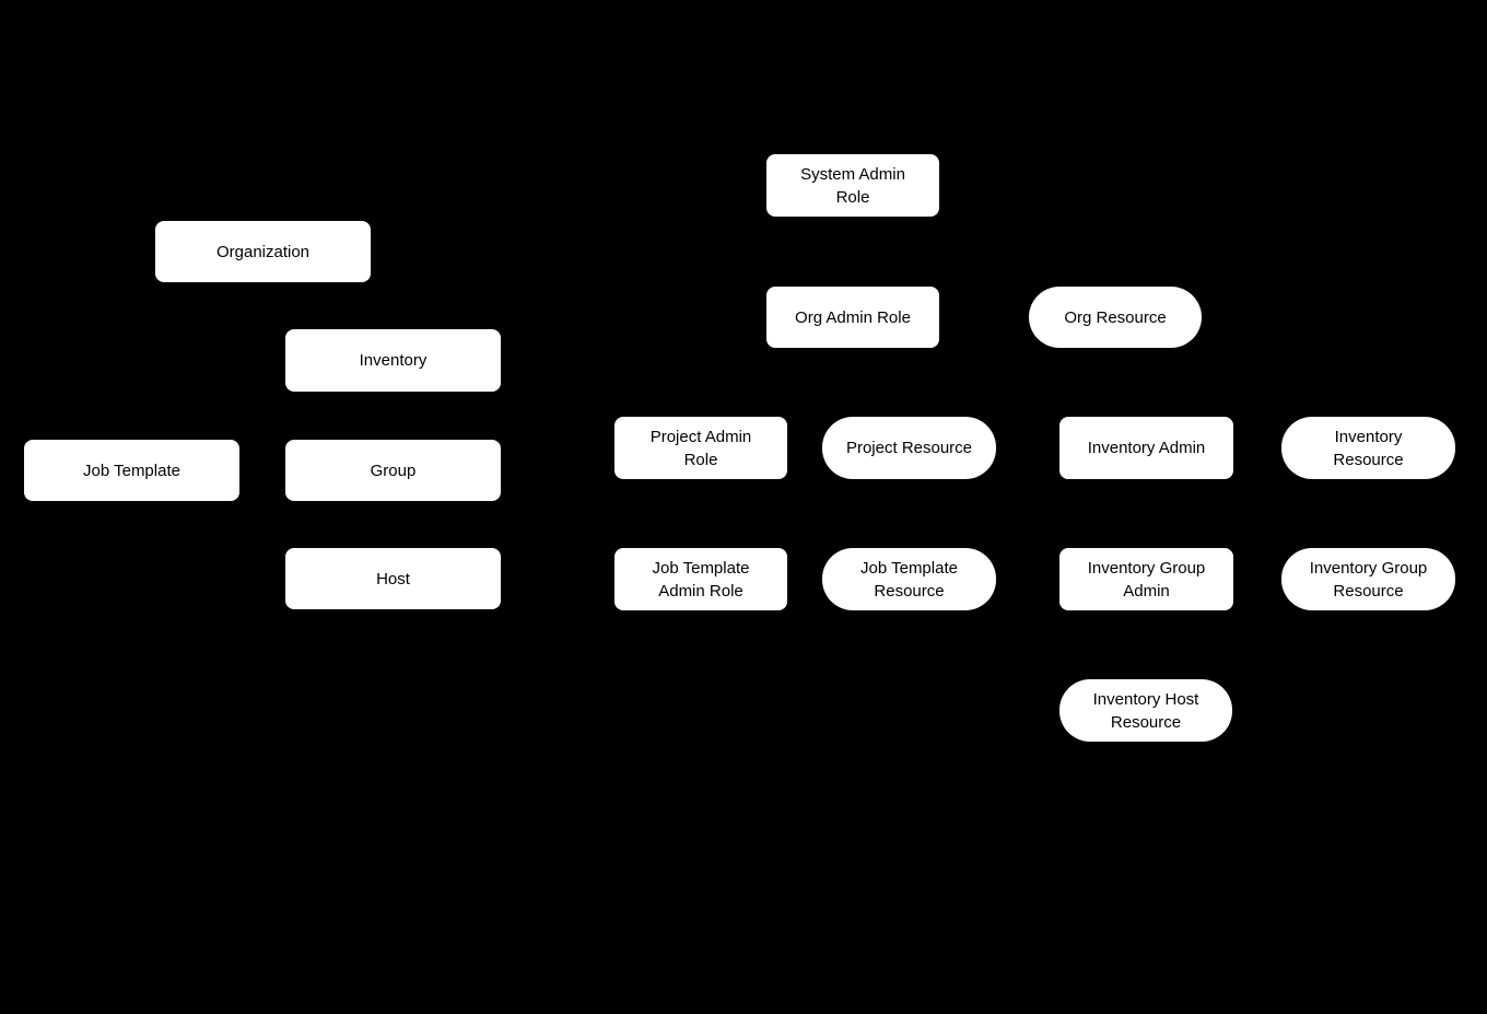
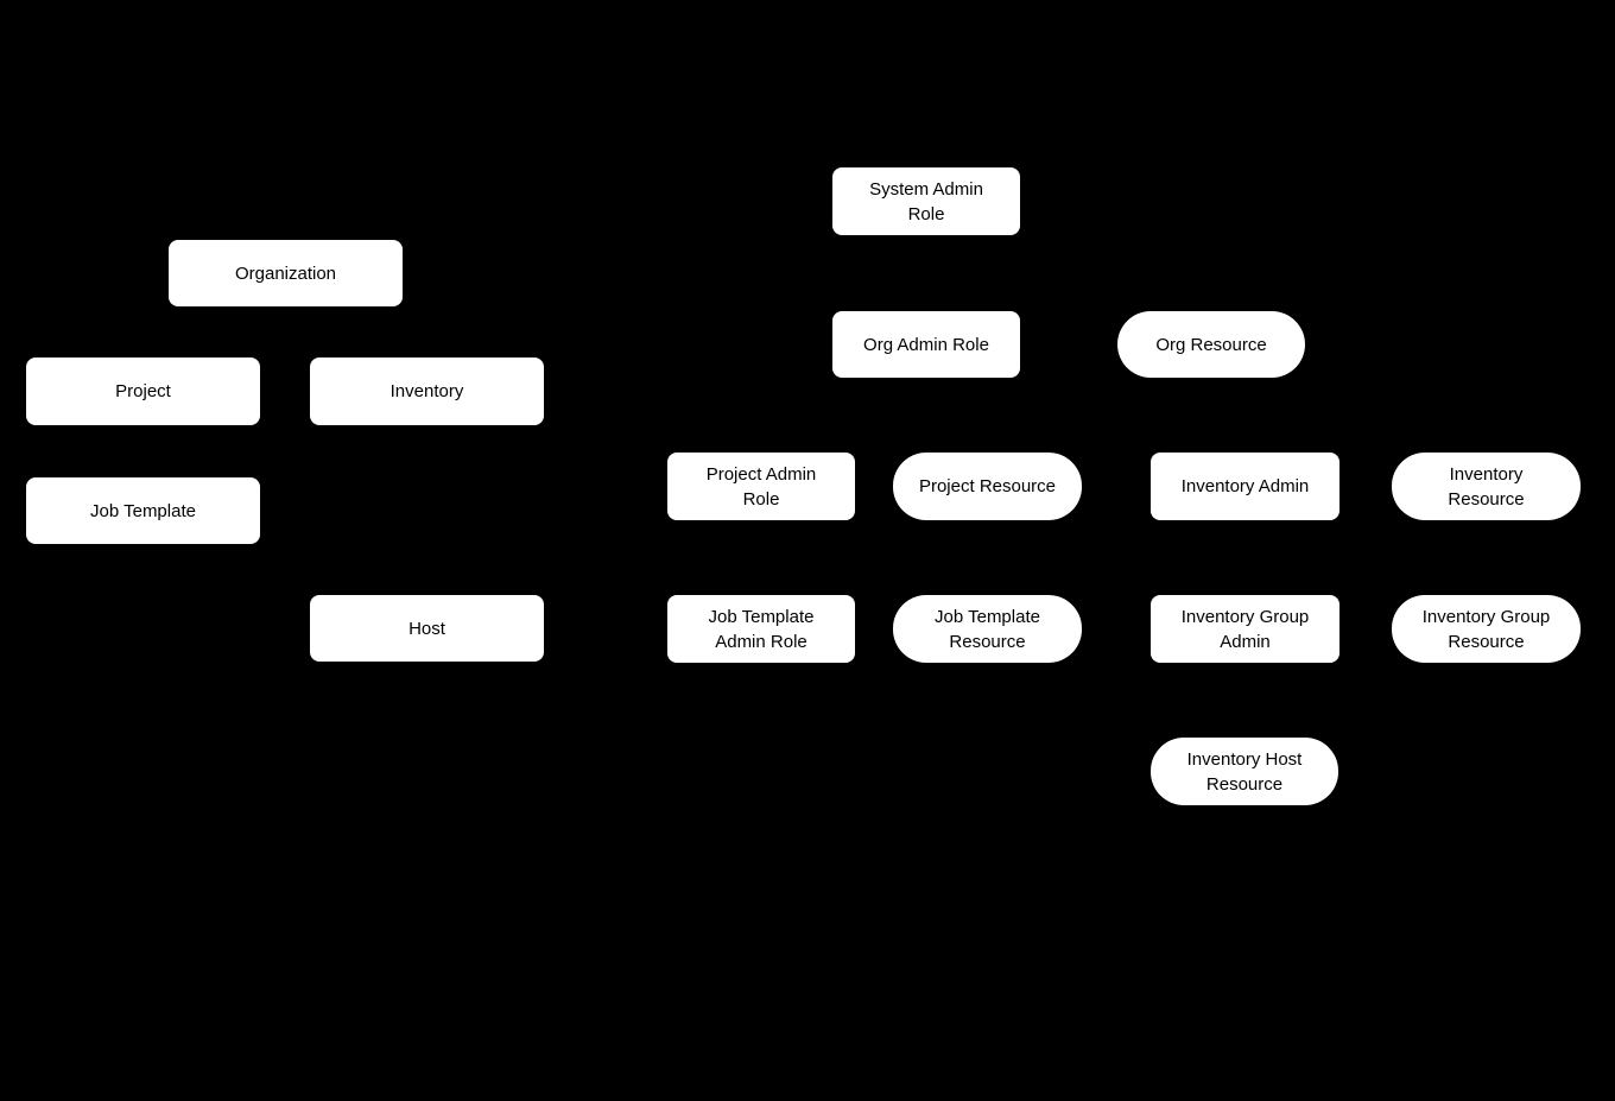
  Organization
+ Project
  Inventory
  Job Template
- Group
  Host
  System Admin
  Role
  Org Admin Role
  Org Resource
  Project Admin
  Role
  Project Resource
  Inventory Admin
  Inventory
  Resource
  Job Template
  Admin Role
  Job Template
  Resource
  Inventory Group
  Admin
  Inventory Group
  Resource
  Inventory Host
  Resource
